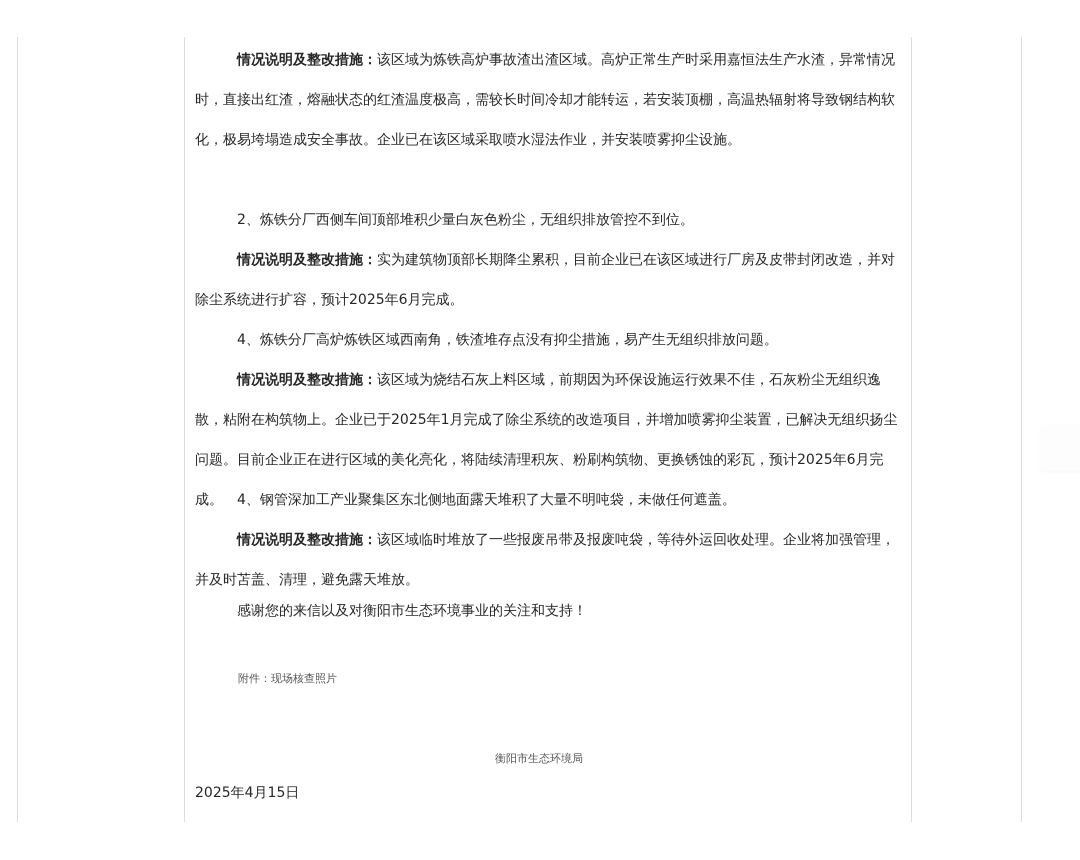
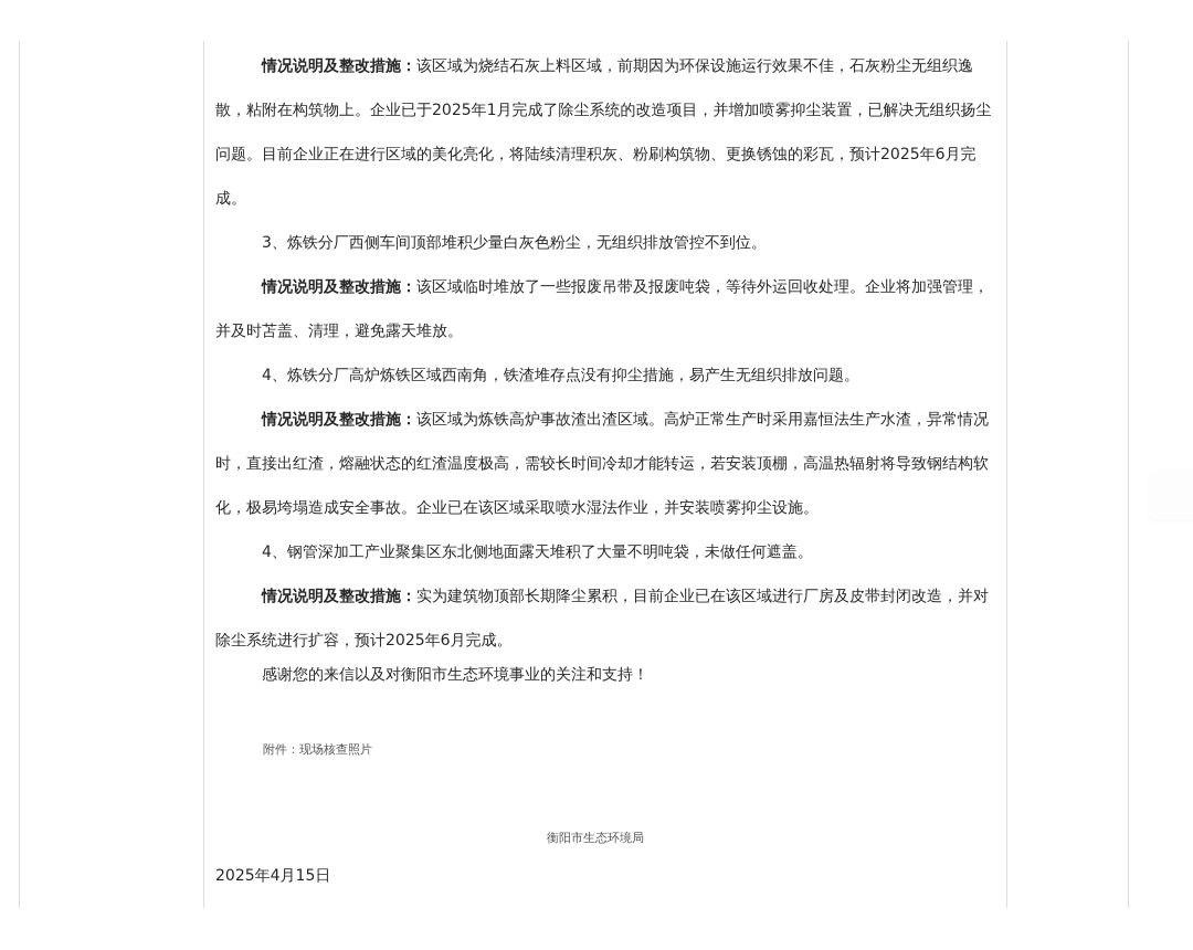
- 情况说明及整改措施：该区域为炼铁高炉事故渣出渣区域。高炉正常生产时采用嘉恒法生产水渣，异常情况时，直接出红渣，熔融状态的红渣温度极高，需较长时间冷却才能转运，若安装顶棚，高温热辐射将导致钢结构软化，极易垮塌造成安全事故。企业已在该区域采取喷水湿法作业，并安装喷雾抑尘设施。
+ 情况说明及整改措施：该区域为烧结石灰上料区域，前期因为环保设施运行效果不佳，石灰粉尘无组织逸散，粘附在构筑物上。企业已于2025年1月完成了除尘系统的改造项目，并增加喷雾抑尘装置，已解决无组织扬尘问题。目前企业正在进行区域的美化亮化，将陆续清理积灰、粉刷构筑物、更换锈蚀的彩瓦，预计2025年6月完成。
- 2、炼铁分厂西侧车间顶部堆积少量白灰色粉尘，无组织排放管控不到位。
+ 3、炼铁分厂西侧车间顶部堆积少量白灰色粉尘，无组织排放管控不到位。
- 情况说明及整改措施：实为建筑物顶部长期降尘累积，目前企业已在该区域进行厂房及皮带封闭改造，并对除尘系统进行扩容，预计2025年6月完成。
+ 情况说明及整改措施：该区域临时堆放了一些报废吊带及报废吨袋，等待外运回收处理。企业将加强管理，并及时苫盖、清理，避免露天堆放。
  4、炼铁分厂高炉炼铁区域西南角，铁渣堆存点没有抑尘措施，易产生无组织排放问题。
- 情况说明及整改措施：该区域为烧结石灰上料区域，前期因为环保设施运行效果不佳，石灰粉尘无组织逸散，粘附在构筑物上。企业已于2025年1月完成了除尘系统的改造项目，并增加喷雾抑尘装置，已解决无组织扬尘问题。目前企业正在进行区域的美化亮化，将陆续清理积灰、粉刷构筑物、更换锈蚀的彩瓦，预计2025年6月完成。
+ 情况说明及整改措施：该区域为炼铁高炉事故渣出渣区域。高炉正常生产时采用嘉恒法生产水渣，异常情况时，直接出红渣，熔融状态的红渣温度极高，需较长时间冷却才能转运，若安装顶棚，高温热辐射将导致钢结构软化，极易垮塌造成安全事故。企业已在该区域采取喷水湿法作业，并安装喷雾抑尘设施。
  4、钢管深加工产业聚集区东北侧地面露天堆积了大量不明吨袋，未做任何遮盖。
- 情况说明及整改措施：该区域临时堆放了一些报废吊带及报废吨袋，等待外运回收处理。企业将加强管理，并及时苫盖、清理，避免露天堆放。
+ 情况说明及整改措施：实为建筑物顶部长期降尘累积，目前企业已在该区域进行厂房及皮带封闭改造，并对除尘系统进行扩容，预计2025年6月完成。
  感谢您的来信以及对衡阳市生态环境事业的关注和支持！
  附件：现场核查照片
  衡阳市生态环境局
  2025年4月15日
